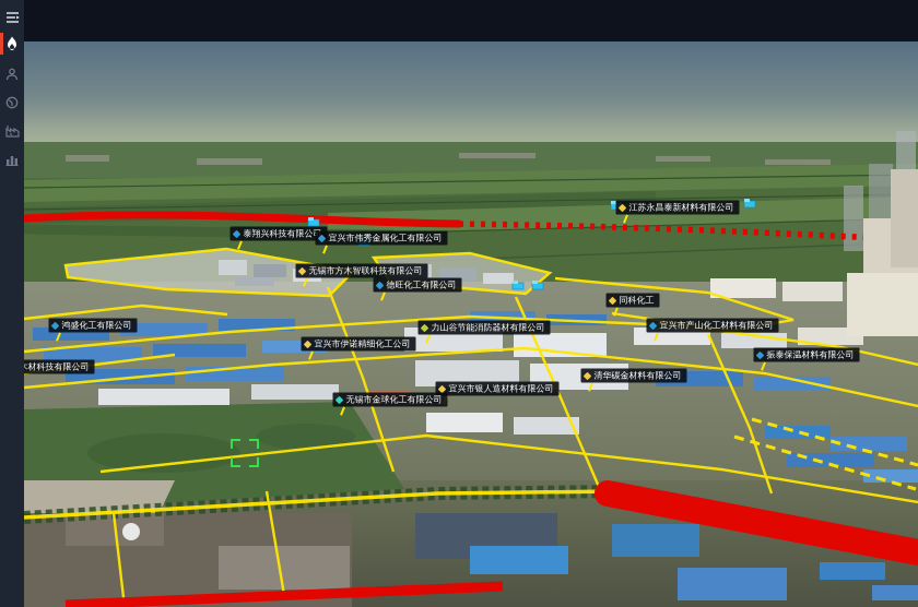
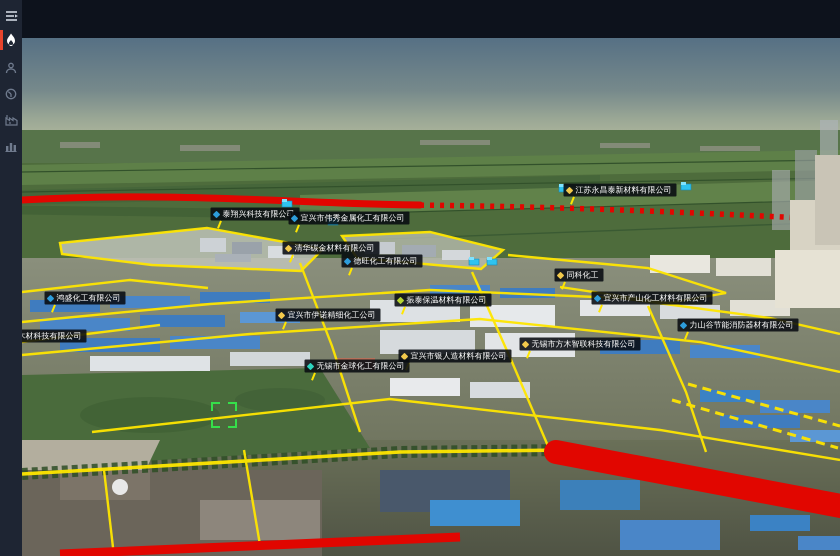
  泰翔兴科技有限公
  宜兴市伟秀金属化工有限公司
- 无锡市方木智联科技有限公司
+ 清华碳金材料有限公司
  德旺化工有限公司
  江苏永昌泰新材料有限公司
  同科化工
  鸿盛化工有限公司
- 力山谷节能消防器材有限公司
+ 振泰保温材料有限公司
  宜兴市产山化工材料有限公司
  宜兴市伊诺精细化工公司
- 振泰保温材料有限公司
+ 力山谷节能消防器材有限公司
- 清华碳金材料有限公司
+ 无锡市方木智联科技有限公司
  宜兴市银人造材料有限公司
  无锡市金球化工有限公司
